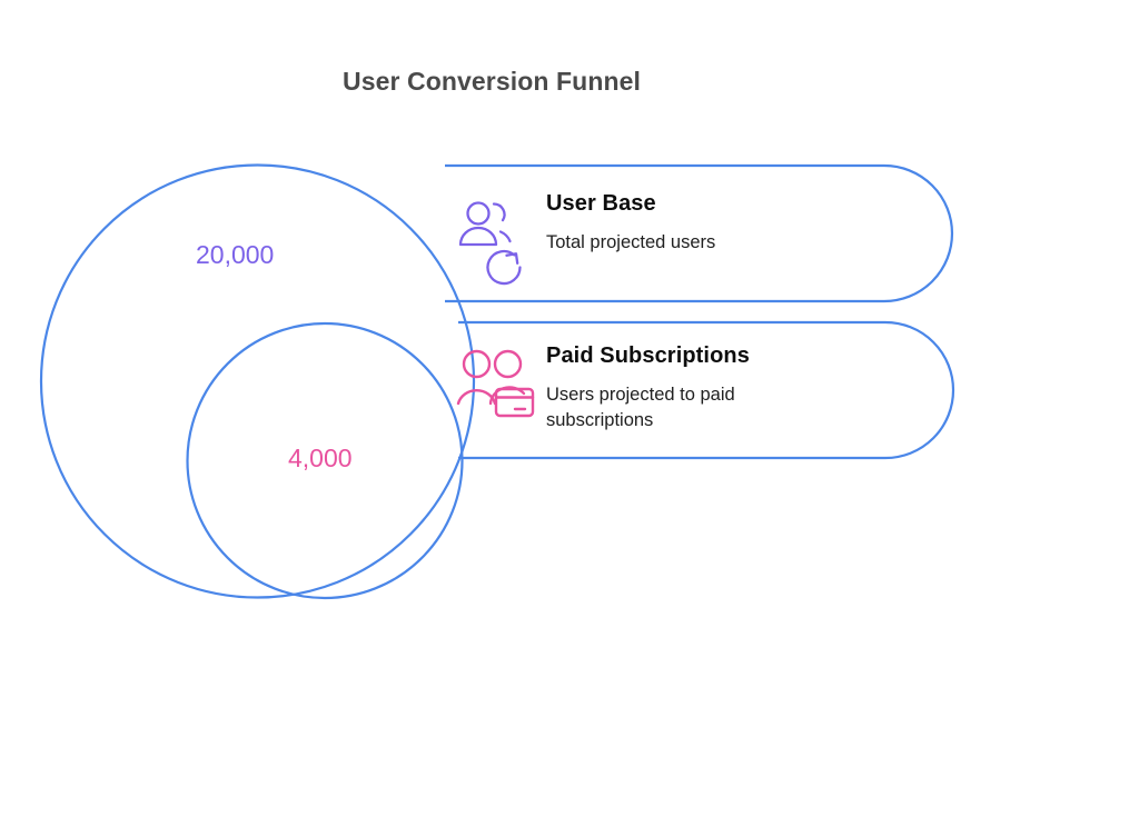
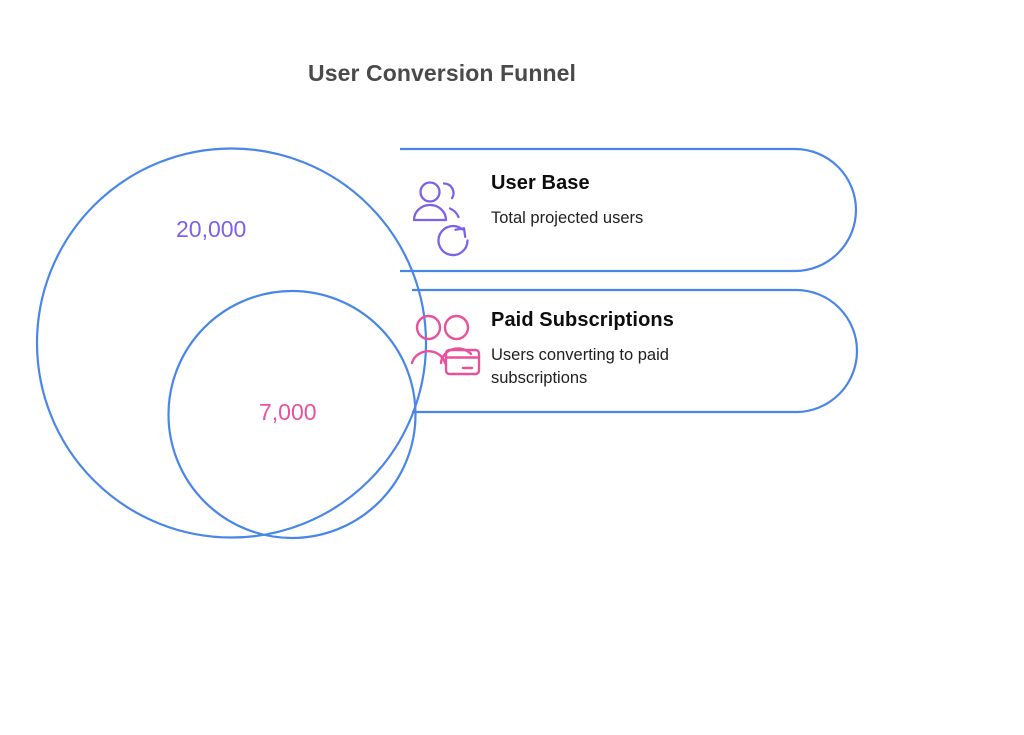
  User Conversion Funnel
  20,000
- 4,000
+ 7,000
  User Base
  Total projected users
  Paid Subscriptions
- Users projected to paid subscriptions
+ Users converting to paid subscriptions
